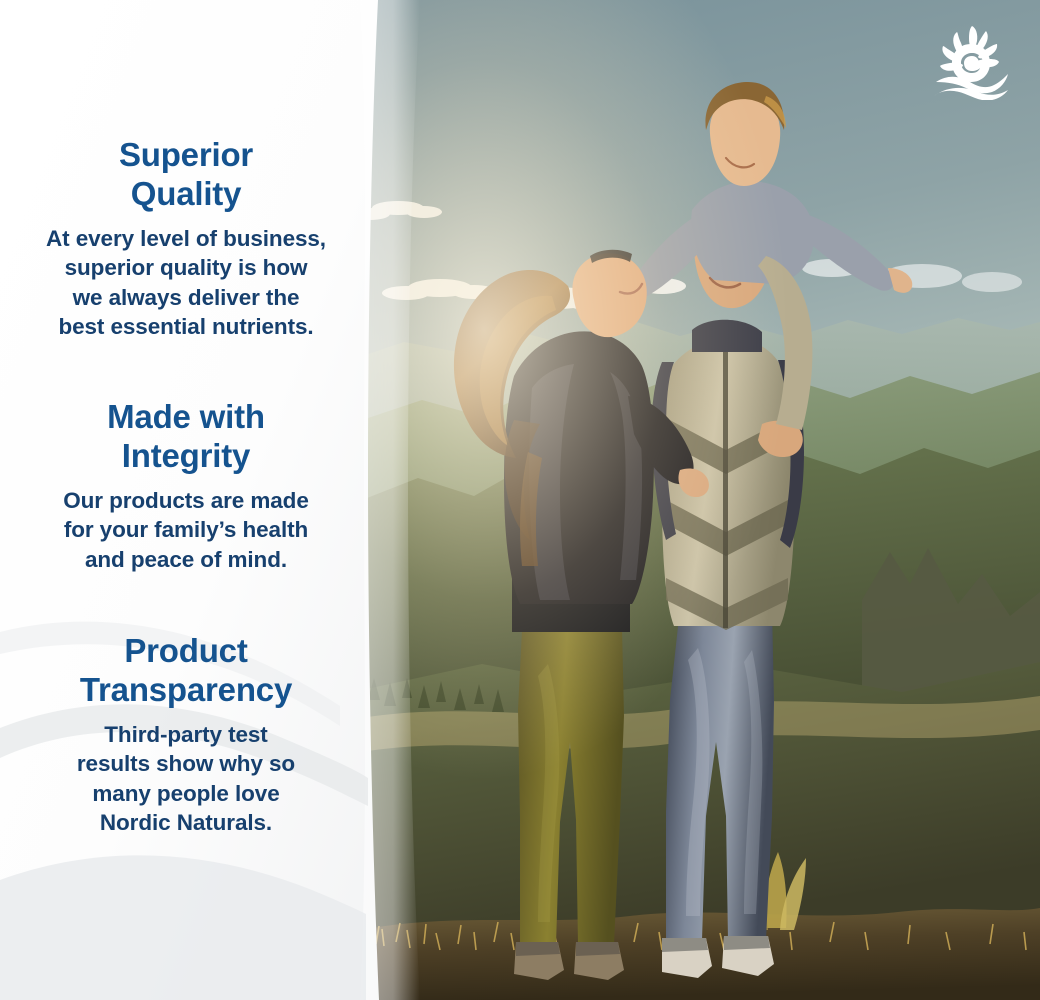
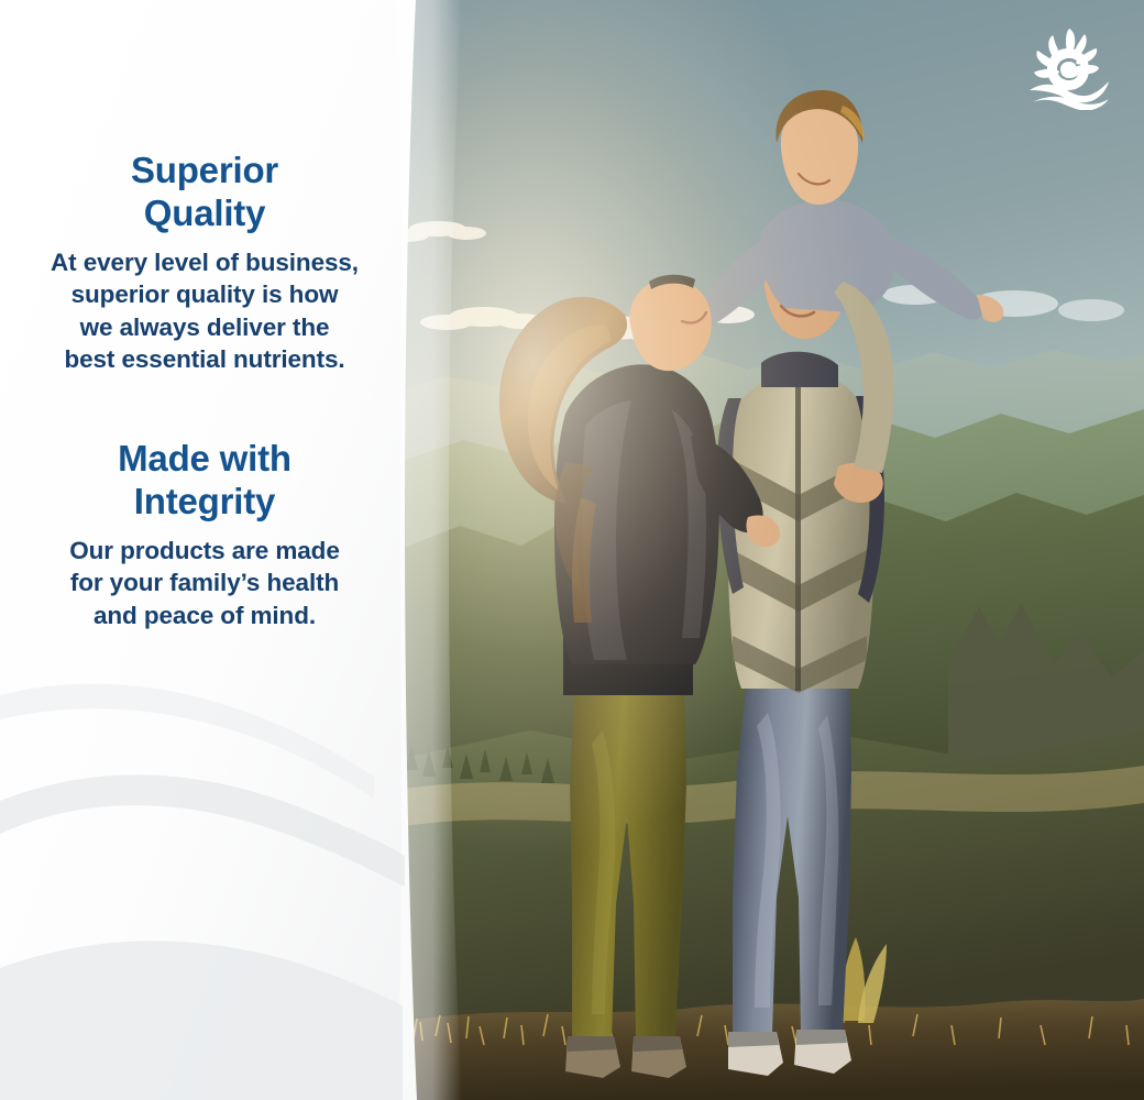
  Superior
  Quality
  At every level of business,
  superior quality is how
  we always deliver the
  best essential nutrients.
  Made with
  Integrity
  Our products are made
  for your family’s health
  and peace of mind.
- Product
- Transparency
- Third-party test
- results show why so
- many people love
- Nordic Naturals.
